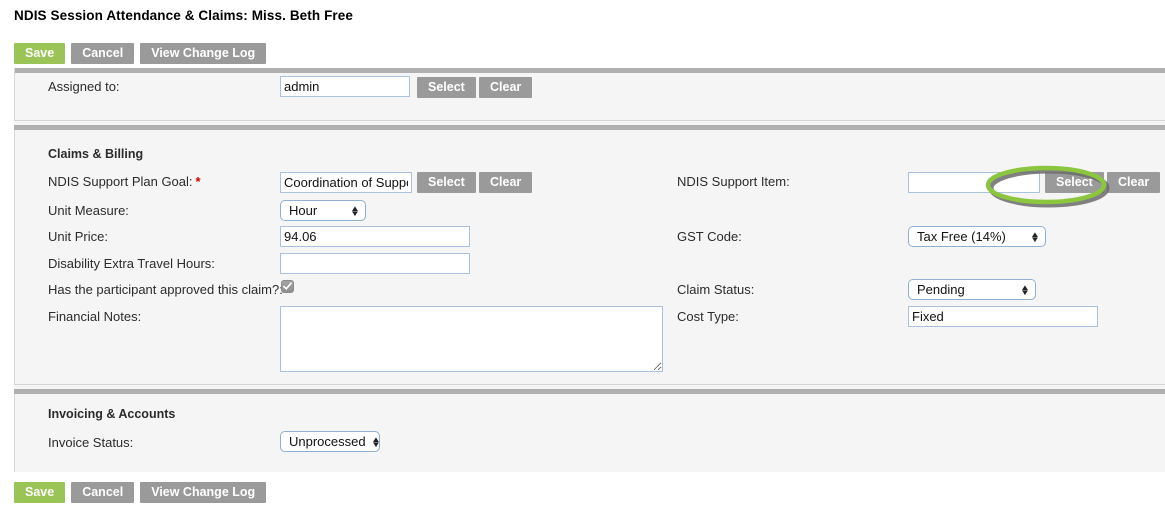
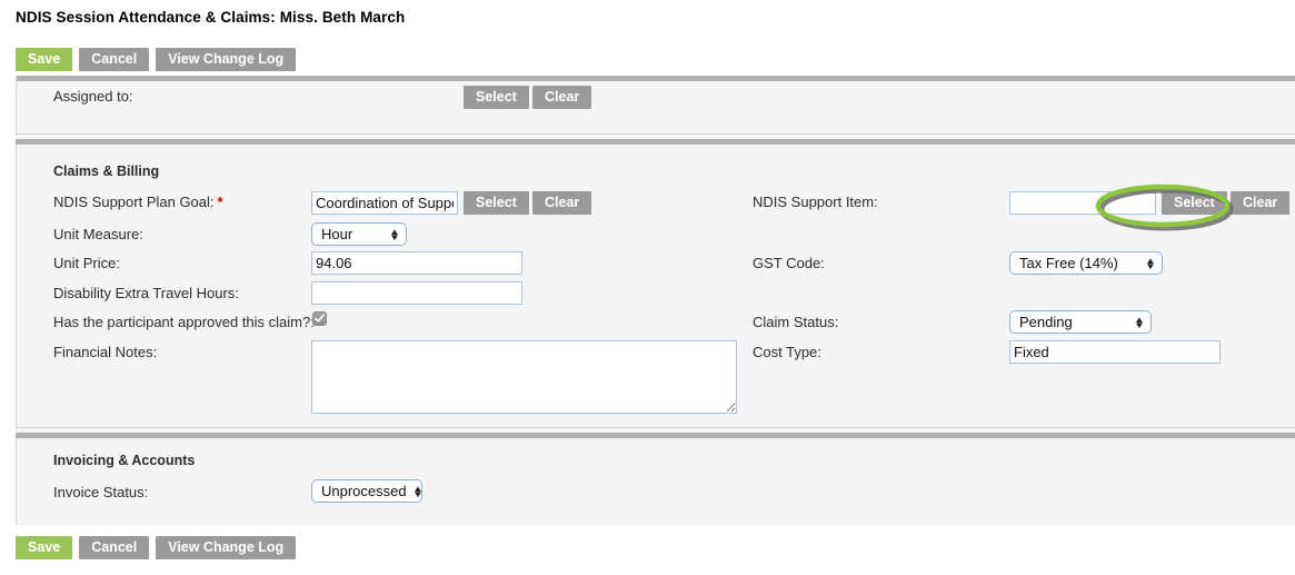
- NDIS Session Attendance & Claims: Miss. Beth Free
+ NDIS Session Attendance & Claims: Miss. Beth March
  Save
  Cancel
  View Change Log
  Assigned to:
- admin
  Select
  Clear
  Claims & Billing
  NDIS Support Plan Goal: *
  Coordination of Supp
  Select
  Clear
  Unit Measure:
  Hour
  ▲
  ▼
  Unit Price:
  94.06
  Disability Extra Travel Hours:
  Has the participant approved this claim?
  Financial Notes:
  NDIS Support Item:
  Select
  Clear
  GST Code:
  Tax Free (14%)
  ▲
  ▼
  Claim Status:
  Pending
  ▲
  ▼
  Cost Type:
  Fixed
  Invoicing & Accounts
  Invoice Status:
  Unprocessed
  ▲
  ▼
  Save
  Cancel
  View Change Log
